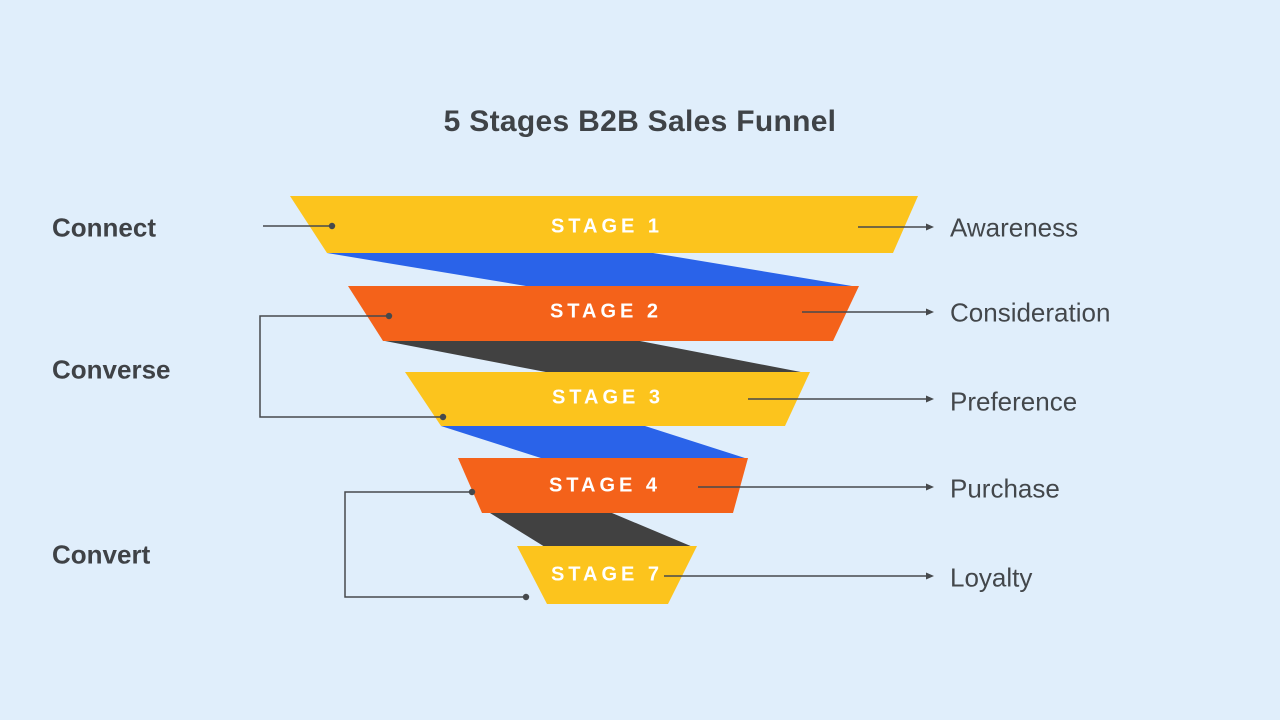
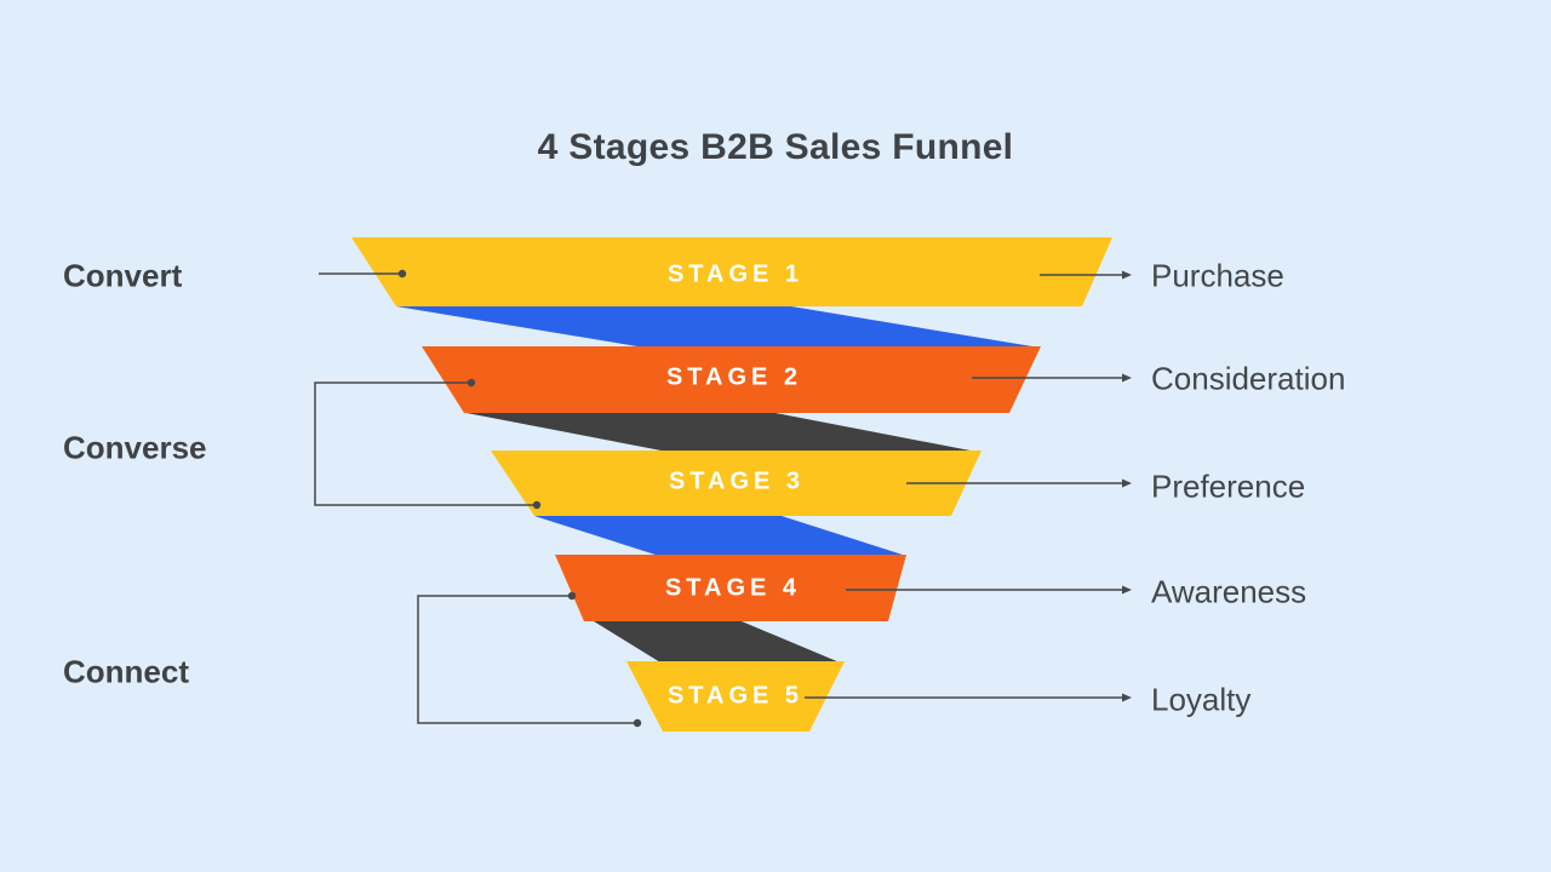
- 5 Stages B2B Sales Funnel
+ 4 Stages B2B Sales Funnel
- Connect
+ Convert
  Converse
- Convert
+ Connect
  STAGE 1
  STAGE 2
  STAGE 3
  STAGE 4
- STAGE 7
+ STAGE 5
- Awareness
+ Purchase
  Consideration
  Preference
- Purchase
+ Awareness
  Loyalty
